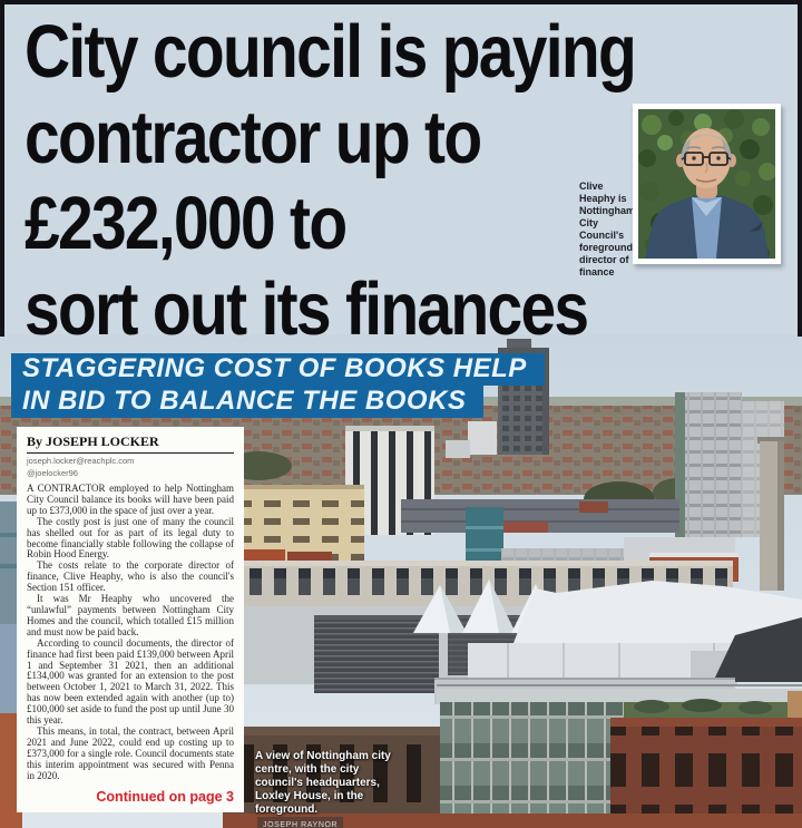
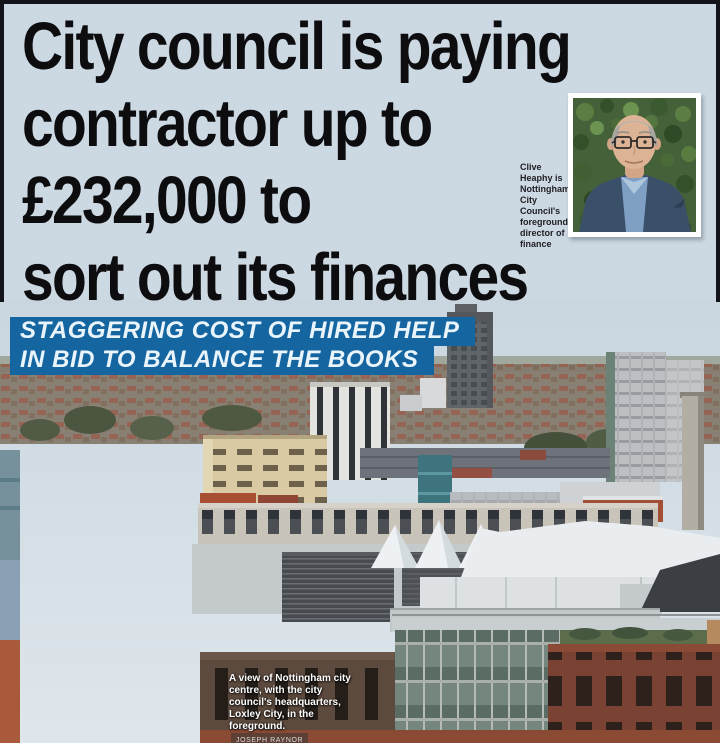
  City council is paying
  contractor up to
  £232,000 to
  sort out its finances
  Clive Heaphy is Nottingham City Council's foreground director of finance
- STAGGERING COST OF BOOKS HELP
+ STAGGERING COST OF HIRED HELP
  IN BID TO BALANCE THE BOOKS
- By JOSEPH LOCKER
- joseph.locker@reachplc.com
- @joelocker96
- A CONTRACTOR employed to help Nottingham City Council balance its books will have been paid up to £373,000 in the space of just over a year.
- The costly post is just one of many the council has shelled out for as part of its legal duty to become financially stable following the collapse of Robin Hood Energy.
- The costs relate to the corporate director of finance, Clive Heaphy, who is also the council's Section 151 officer.
- It was Mr Heaphy who uncovered the “unlawful” payments between Nottingham City Homes and the council, which totalled £15 million and must now be paid back.
- According to council documents, the director of finance had first been paid £139,000 between April 1 and September 31 2021, then an additional £134,000 was granted for an extension to the post between October 1, 2021 to March 31, 2022. This has now been extended again with another (up to) £100,000 set aside to fund the post up until June 30 this year.
- This means, in total, the contract, between April 2021 and June 2022, could end up costing up to £373,000 for a single role. Council documents state this interim appointment was secured with Penna in 2020.
- Continued on page 3
- A view of Nottingham city centre, with the city council's headquarters, Loxley House, in the foreground.
+ A view of Nottingham city centre, with the city council's headquarters, Loxley City, in the foreground.
